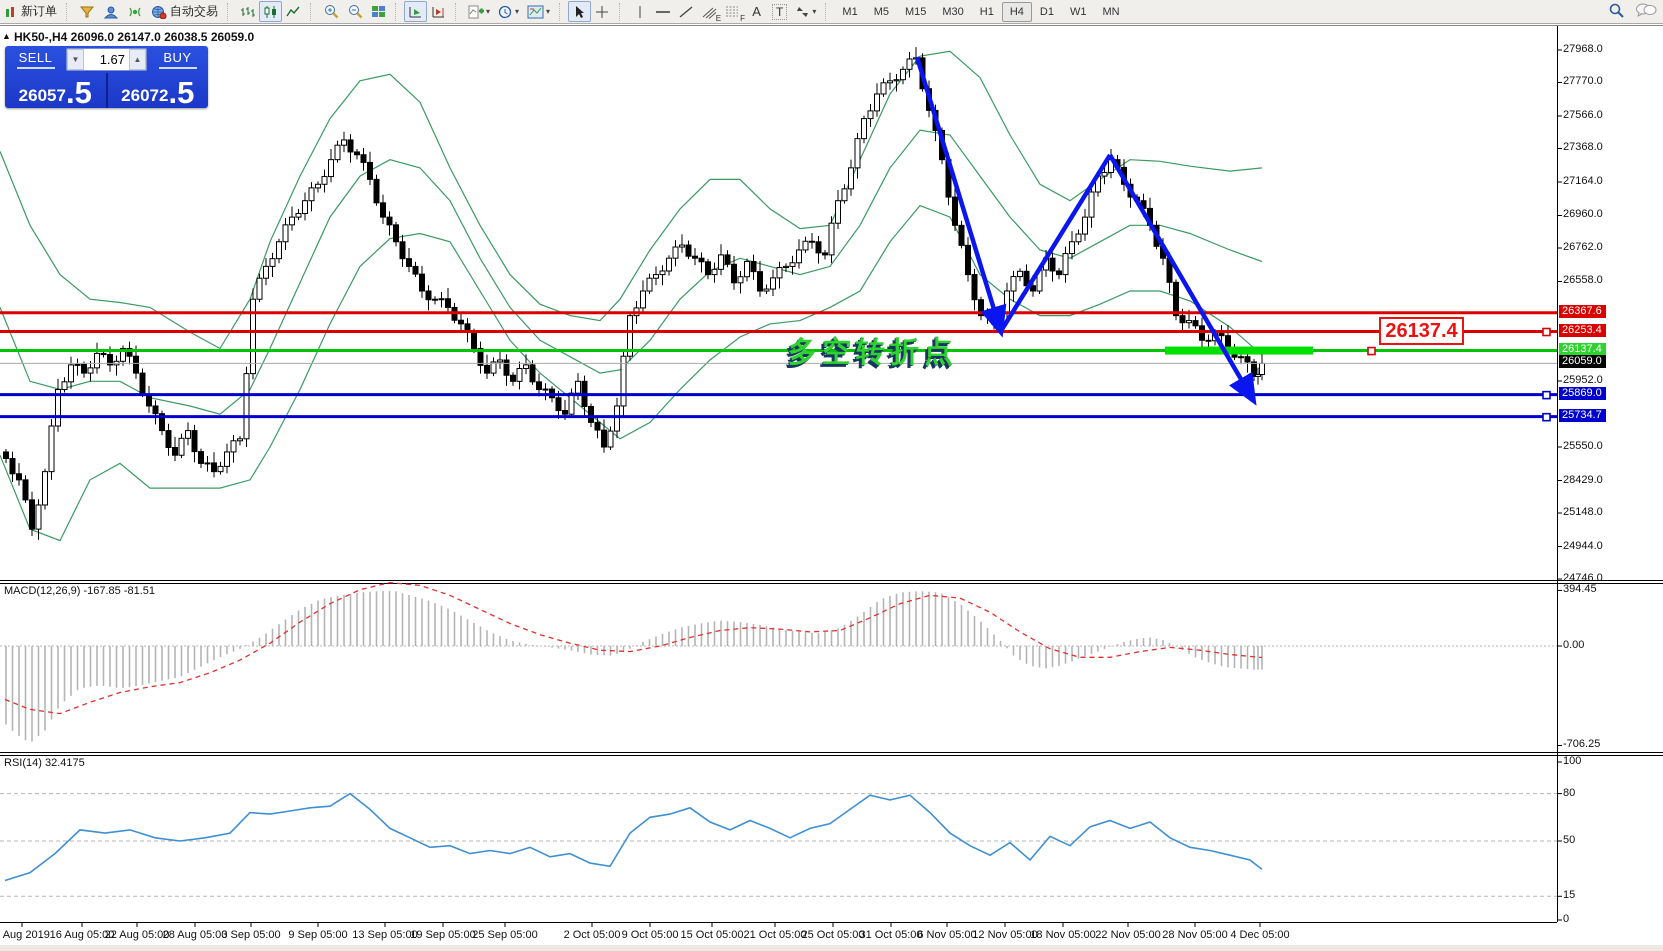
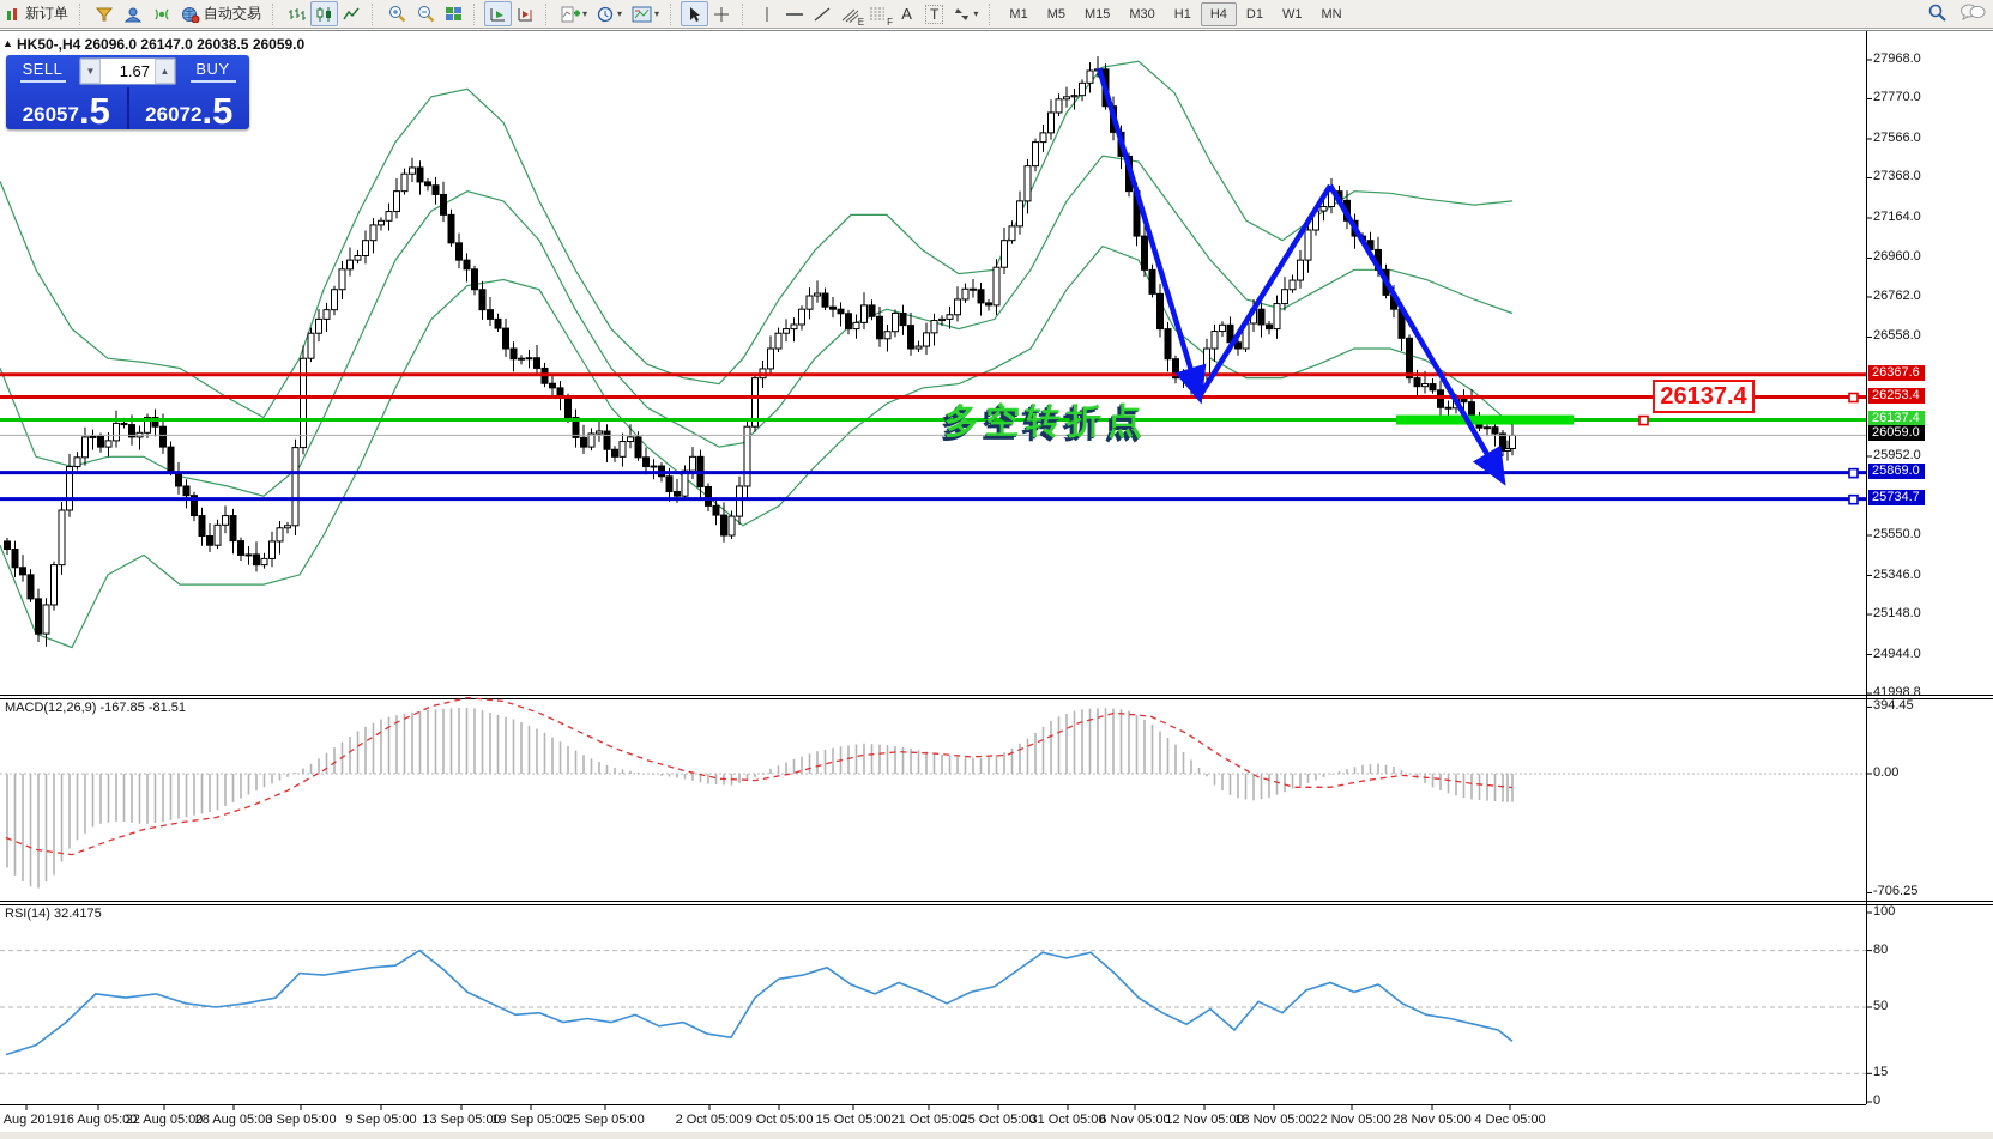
  新订单
  自动交易
  ▾
  ▾
  ▾
  E
  F
  A
  T
  ▾
  M1
  M5
  M15
  M30
  H1
  H4
  D1
  W1
  MN
  ▲
  HK50-,H4 26096.0 26147.0 26038.5 26059.0
  SELL
  ▼
  1.67
  ▲
  BUY
  26057
  .5
  26072
  .5
  MACD(12,26,9) -167.85 -81.51
  RSI(14) 32.4175
  多空转折点
  26137.4
  27968.0
  27770.0
  27566.0
  27368.0
  27164.0
  26960.0
  26762.0
  26558.0
  25952.0
  25550.0
- 28429.0
+ 25346.0
  25148.0
  24944.0
- 24746.0
+ 41998.8
  26367.6
  26253.4
  26137.4
  26059.0
  25869.0
  25734.7
  394.45
  0.00
  -706.25
  100
  80
  50
  15
  0
  Aug 2019
  16 Aug 05:00
  22 Aug 05:00
  28 Aug 05:00
  3 Sep 05:00
  9 Sep 05:00
  13 Sep 05:00
  19 Sep 05:00
  25 Sep 05:00
  2 Oct 05:00
  9 Oct 05:00
  15 Oct 05:00
  21 Oct 05:00
  25 Oct 05:00
  31 Oct 05:00
  6 Nov 05:00
  12 Nov 05:00
  18 Nov 05:00
  22 Nov 05:00
  28 Nov 05:00
  4 Dec 05:00
